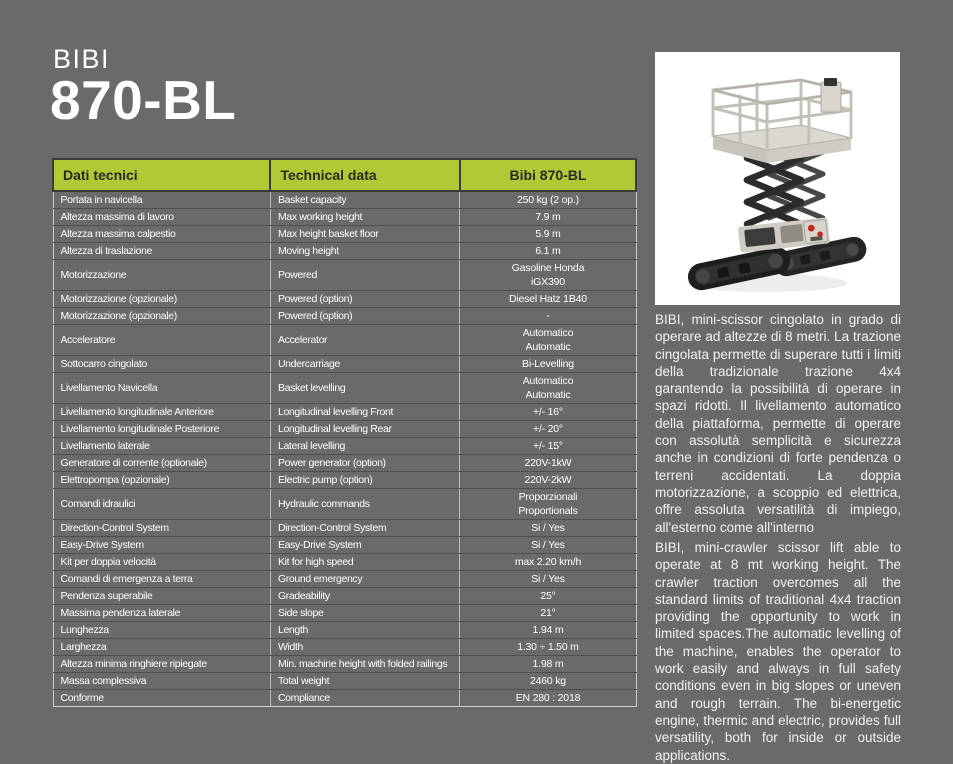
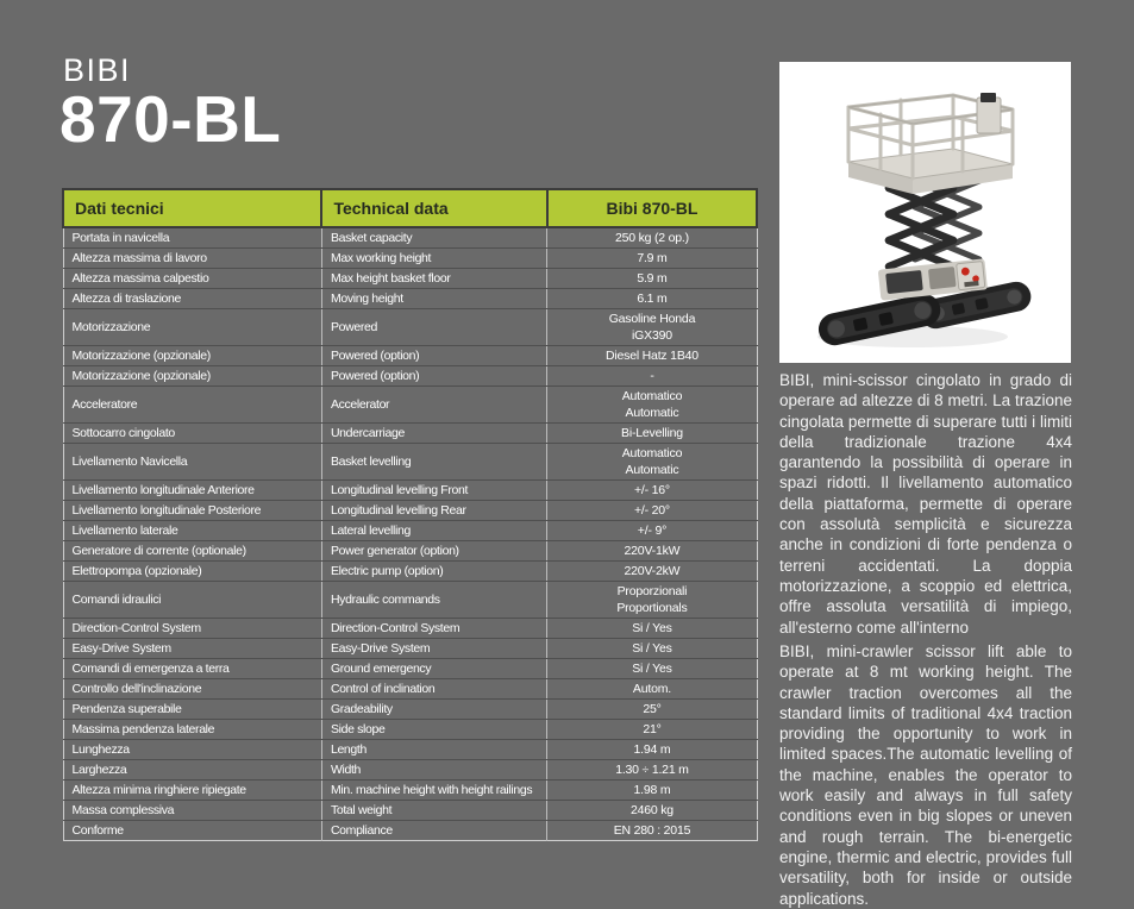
  BIBI
  870-BL
  Dati tecnici	Technical data	Bibi 870-BL
  Portata in navicella	Basket capacity	250 kg (2 op.)
  Altezza massima di lavoro	Max working height	7.9 m
  Altezza massima calpestio	Max height basket floor	5.9 m
  Altezza di traslazione	Moving height	6.1 m
  Motorizzazione	Powered	Gasoline Honda iGX390
  Motorizzazione (opzionale)	Powered (option)	Diesel Hatz 1B40
  Motorizzazione (opzionale)	Powered (option)	-
  Acceleratore	Accelerator	Automatico Automatic
  Sottocarro cingolato	Undercarriage	Bi-Levelling
  Livellamento Navicella	Basket levelling	Automatico Automatic
  Livellamento longitudinale Anteriore	Longitudinal levelling Front	+/- 16°
  Livellamento longitudinale Posteriore	Longitudinal levelling Rear	+/- 20°
- Livellamento laterale	Lateral levelling	+/- 15°
+ Livellamento laterale	Lateral levelling	+/- 9°
  Generatore di corrente (optionale)	Power generator (option)	220V-1kW
  Elettropompa (opzionale)	Electric pump (option)	220V-2kW
  Comandi idraulici	Hydraulic commands	Proporzionali Proportionals
  Direction-Control System	Direction-Control System	Si / Yes
  Easy-Drive System	Easy-Drive System	Si / Yes
- Kit per doppia velocità	Kit for high speed	max 2.20 km/h
  Comandi di emergenza a terra	Ground emergency	Si / Yes
+ Controllo dell'inclinazione	Control of inclination	Autom.
  Pendenza superabile	Gradeability	25°
  Massima pendenza laterale	Side slope	21°
  Lunghezza	Length	1.94 m
- Larghezza	Width	1.30 ÷ 1.50 m
+ Larghezza	Width	1.30 ÷ 1.21 m
- Altezza minima ringhiere ripiegate	Min. machine height with folded railings	1.98 m
+ Altezza minima ringhiere ripiegate	Min. machine height with height railings	1.98 m
  Massa complessiva	Total weight	2460 kg
- Conforme	Compliance	EN 280 : 2018
+ Conforme	Compliance	EN 280 : 2015
  BIBI, mini-scissor cingolato in grado di operare ad altezze di 8 metri. La trazione cingolata permette di superare tutti i limiti della tradizionale trazione 4x4 garantendo la possibilità di operare in spazi ridotti. Il livellamento automatico della piattaforma, permette di operare con assolutà semplicità e sicurezza anche in condizioni di forte pendenza o terreni accidentati. La doppia motorizzazione, a scoppio ed elettrica, offre assoluta versatilità di impiego, all'esterno come all'interno
  BIBI, mini-crawler scissor lift able to operate at 8 mt working height. The crawler traction overcomes all the standard limits of traditional 4x4 traction providing the opportunity to work in limited spaces.The automatic levelling of the machine, enables the operator to work easily and always in full safety conditions even in big slopes or uneven and rough terrain. The bi-energetic engine, thermic and electric, provides full versatility, both for inside or outside applications.
